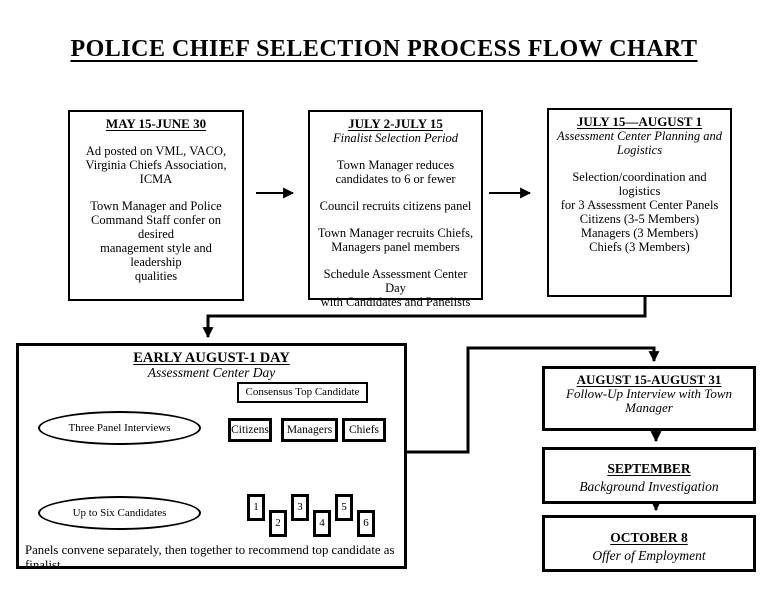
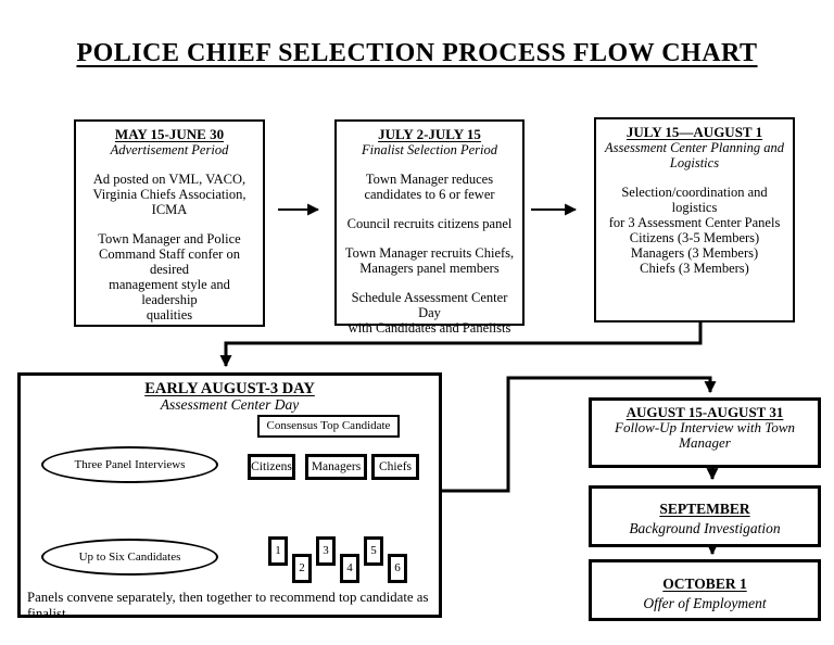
  POLICE CHIEF SELECTION PROCESS FLOW CHART
  MAY 15-JUNE 30
+ Advertisement Period
  Ad posted on VML, VACO,
  Virginia Chiefs Association,
  ICMA
  Town Manager and Police
  Command Staff confer on desired
  management style and leadership
  qualities
  JULY 2-JULY 15
  Finalist Selection Period
  Town Manager reduces
  candidates to 6 or fewer
  Council recruits citizens panel
  Town Manager recruits Chiefs,
  Managers panel members
  Schedule Assessment Center Day
  with Candidates and Panelists
  JULY 15—AUGUST 1
  Assessment Center Planning and
  Logistics
  Selection/coordination and logistics
  for 3 Assessment Center Panels
  Citizens (3-5 Members)
  Managers (3 Members)
  Chiefs (3 Members)
- EARLY AUGUST-1 DAY
+ EARLY AUGUST-3 DAY
  Assessment Center Day
  Consensus Top Candidate
  Citizens
  Managers
  Chiefs
  Three Panel Interviews
  Up to Six Candidates
  1
  2
  3
  4
  5
  6
  Panels convene separately, then together to recommend top candidate as finalist
  AUGUST 15-AUGUST 31
  Follow-Up Interview with Town Manager
  SEPTEMBER
  Background Investigation
- OCTOBER 8
+ OCTOBER 1
  Offer of Employment
